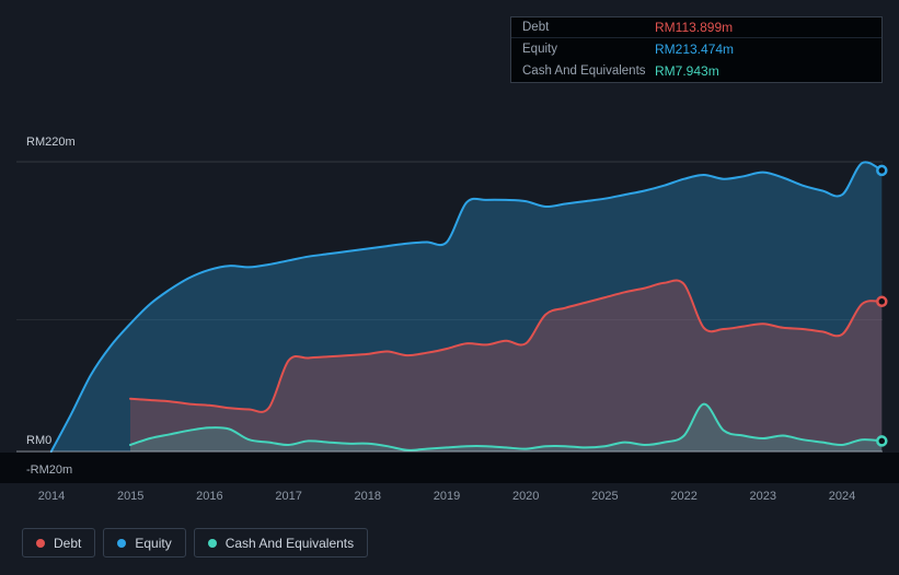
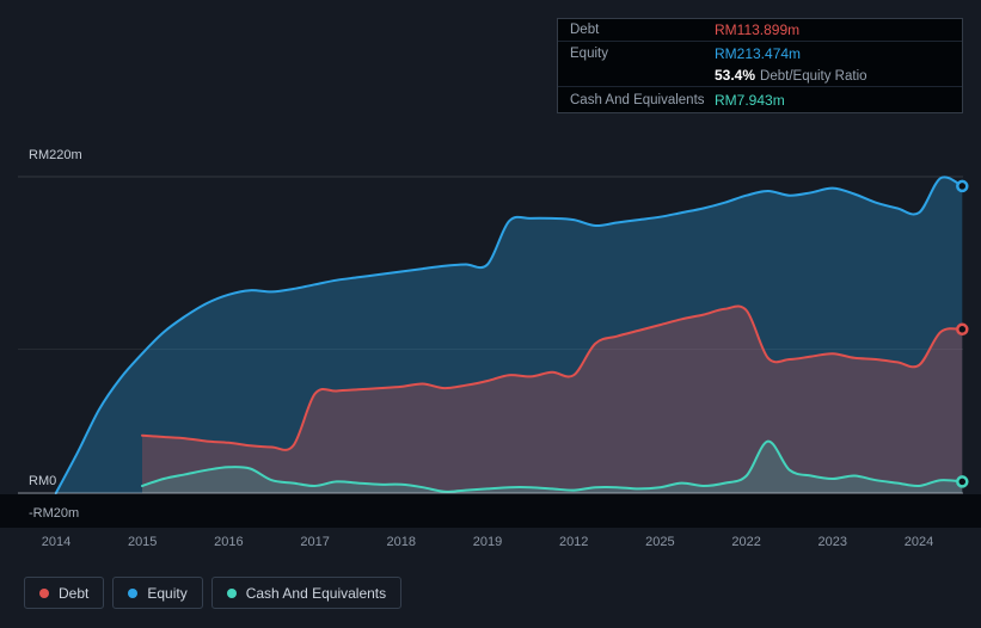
  RM220m
  RM0
  -RM20m
  2014
  2015
  2016
  2017
  2018
  2019
- 2020
+ 2012
  2025
  2022
  2023
  2024
  Debt
  RM113.899m
  Equity
  RM213.474m
+ 53.4% Debt/Equity Ratio
  Cash And Equivalents
  RM7.943m
  Debt
  Equity
  Cash And Equivalents
